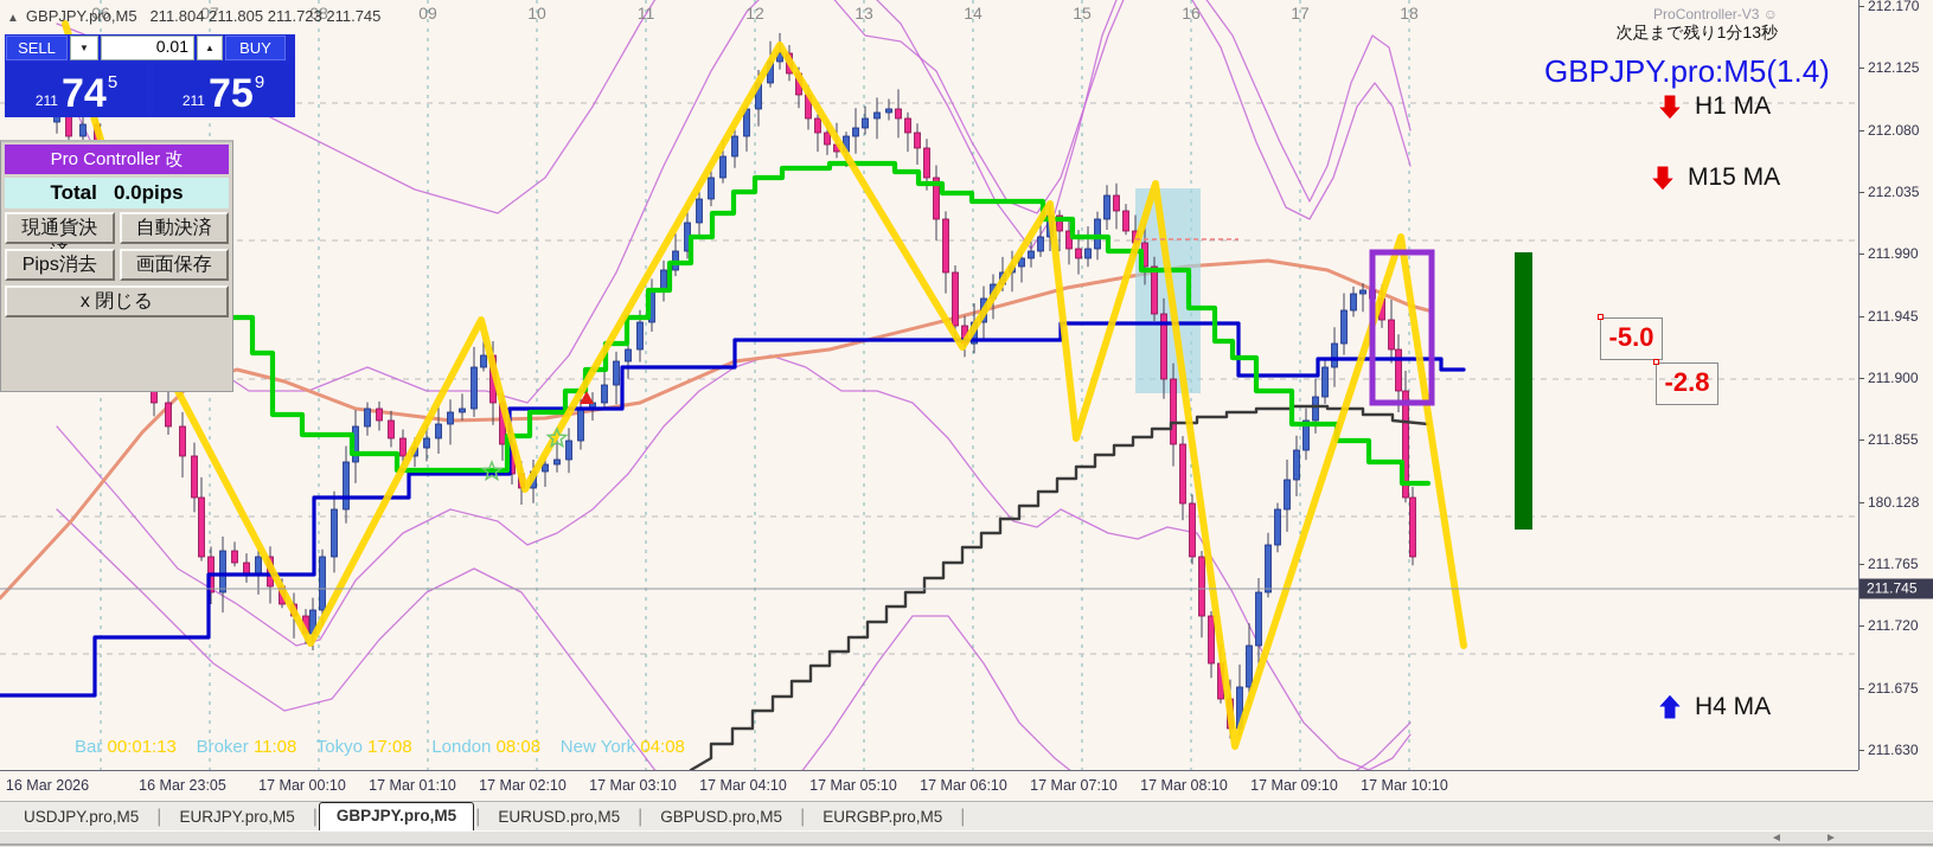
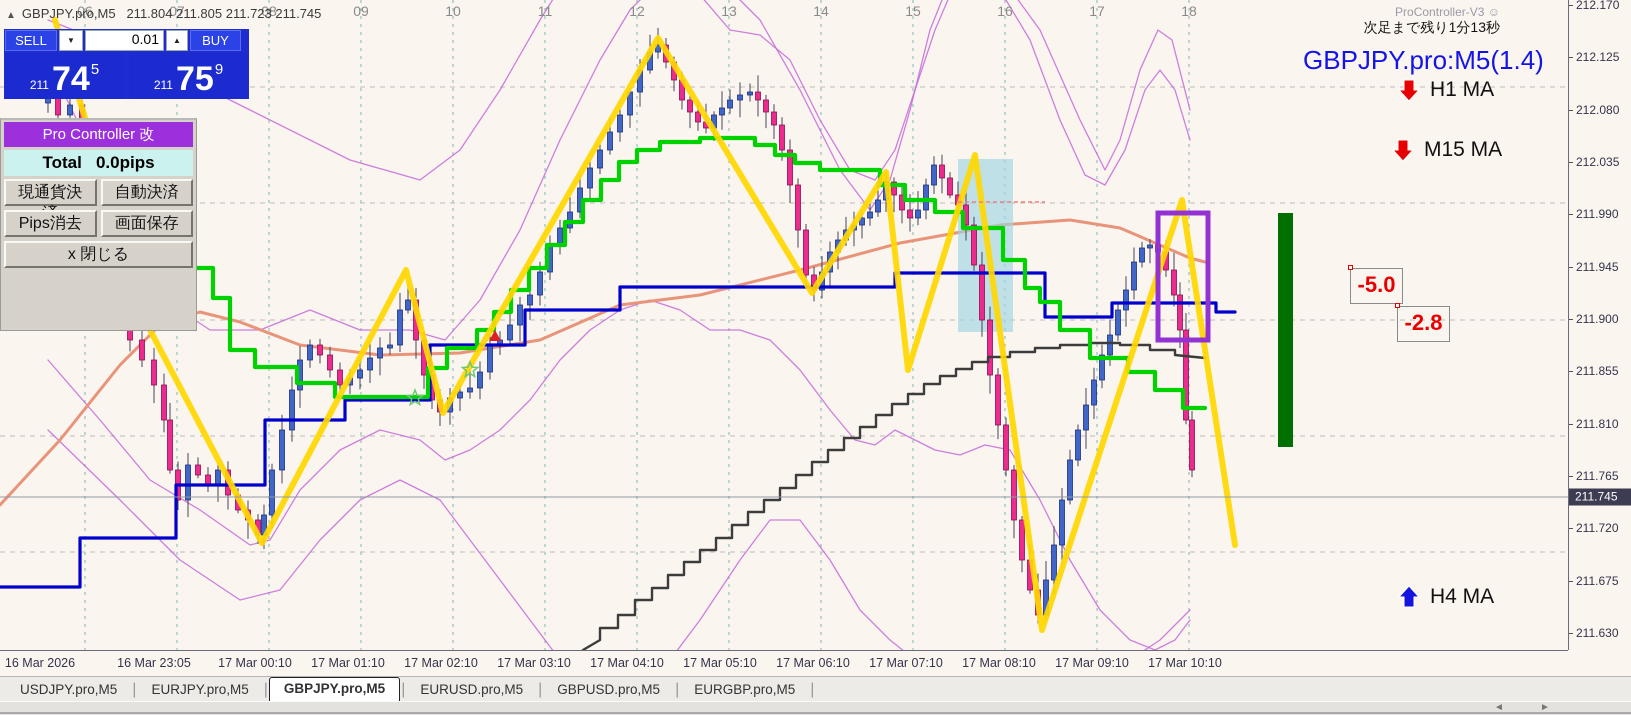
  06
  07
  08
  09
  10
  11
  12
  13
  14
  15
  16
  17
  18
  ▲ GBPJPY.pro,M5 211.804 211.805 211.723 211.745
  SELL
  ▼
  0.01
  ▲
  BUY
  211
  74
  5
  211
  75
  9
  Pro Controller 改
  Total 0.0pips
  現通貨決
  自動決済
  Pips消去
  画面保存
  x 閉じる
  ProController-V3 ☺
  次足まで残り1分13秒
  GBPJPY.pro:M5(1.4)
  H1 MA
  M15 MA
  H4 MA
  -5.0
  -2.8
- Bar 00:01:13 Broker 11:08 Tokyo 17:08 London 08:08 New York 04:08
  212.170
  212.125
  212.080
  212.035
  211.990
  211.945
  211.900
  211.855
- 180.128
+ 211.810
  211.765
  211.720
  211.675
  211.630
  211.745
  16 Mar 2026
  16 Mar 23:05
  17 Mar 00:10
  17 Mar 01:10
  17 Mar 02:10
  17 Mar 03:10
  17 Mar 04:10
  17 Mar 05:10
  17 Mar 06:10
  17 Mar 07:10
  17 Mar 08:10
  17 Mar 09:10
  17 Mar 10:10
  USDJPY.pro,M5
  |
  EURJPY.pro,M5
  |
  GBPJPY.pro,M5
  |
  EURUSD.pro,M5
  |
  GBPUSD.pro,M5
  |
  EURGBP.pro,M5
  |
  ◄
  ►
